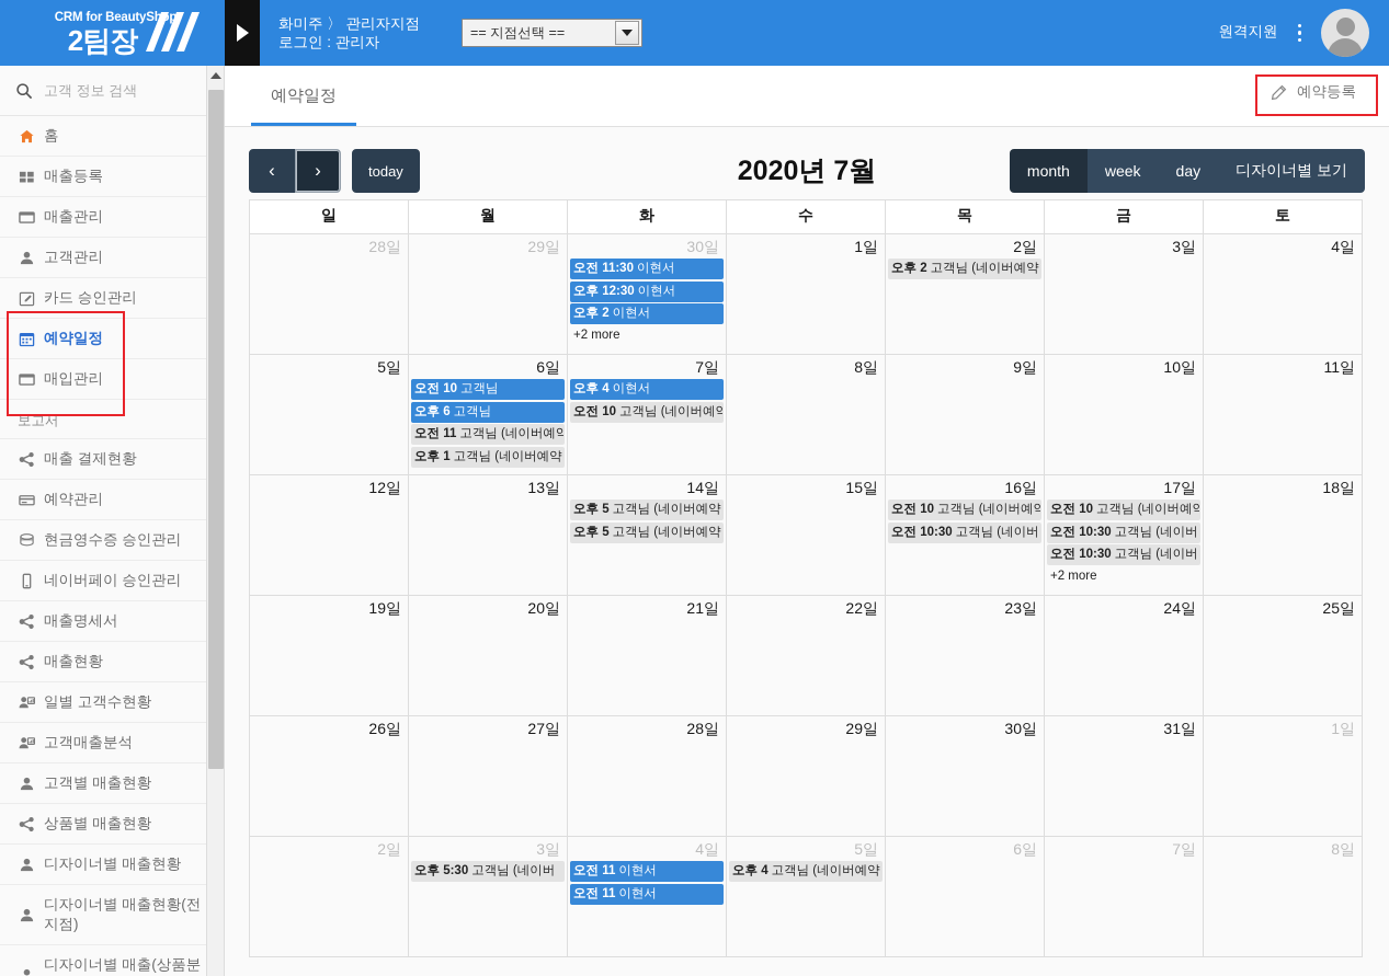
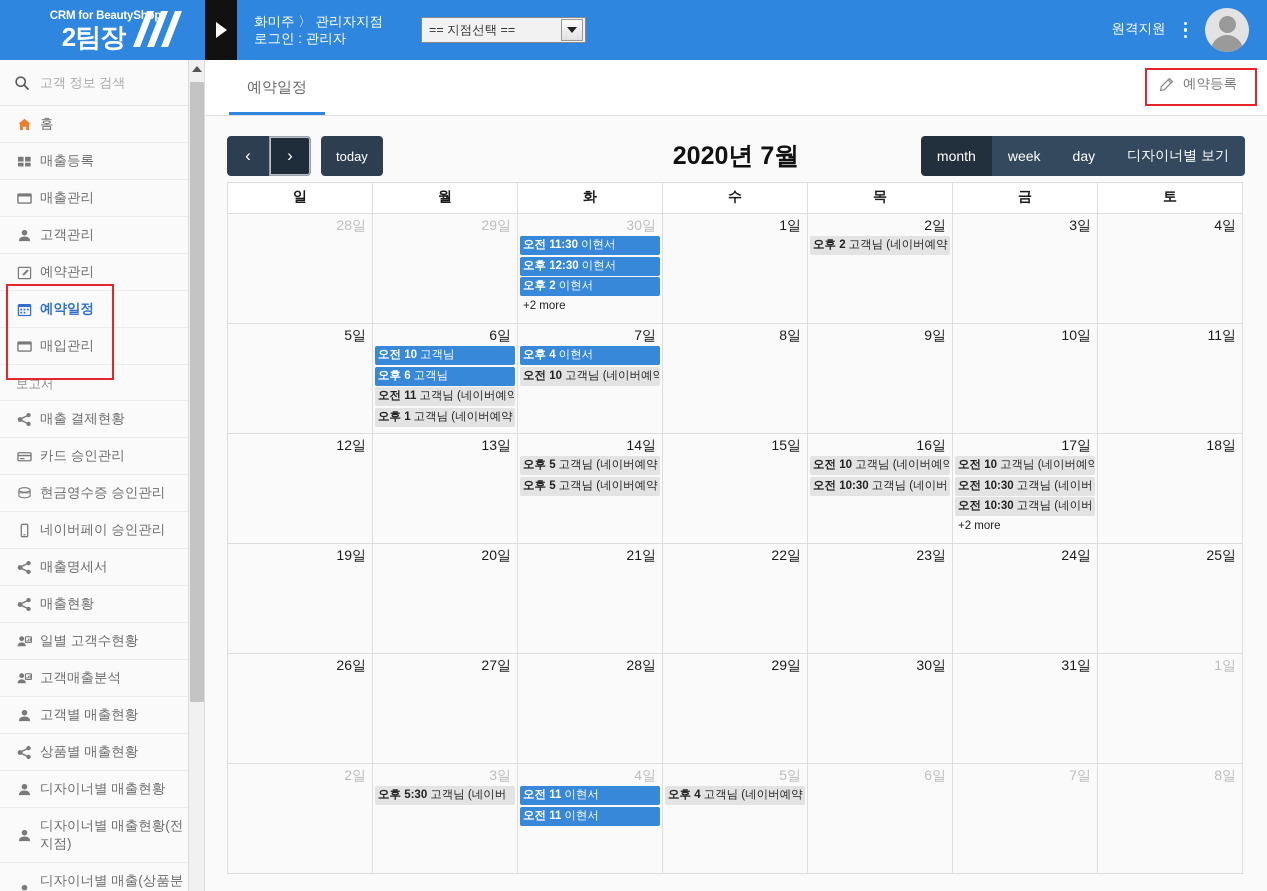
  CRM for BeautyShp
  2팀장
  화미주 〉 관리자지점
  로그인 : 관리자
  == 지점선택 ==
  원격지원
  고객 정보 검색
  홈
  매출등록
  매출관리
  고객관리
- 카드 승인관리
+ 예약관리
  예약일정
  매입관리
  보고서
  매출 결제현황
- 예약관리
+ 카드 승인관리
  현금영수증 승인관리
  네이버페이 승인관리
  매출명세서
  매출현황
  일별 고객수현황
  고객매출분석
  고객별 매출현황
  상품별 매출현황
  디자이너별 매출현황
  디자이너별 매출현황(전지점)
  디자이너별 매출(상품분
  예약일정
  예약등록
  ‹
  ›
  today
  2020년 7월
  month
  week
  day
  디자이너별 보기
  일	월	화	수	목	금	토
  28일	29일	30일오전 11:30 이현서오후 12:30 이현서오후 2 이현서+2 more	1일	2일오후 2 고객님 (네이버예약	3일	4일
  5일	6일오전 10 고객님오후 6 고객님오전 11 고객님 (네이버예약오후 1 고객님 (네이버예약	7일오후 4 이현서오전 10 고객님 (네이버예약	8일	9일	10일	11일
  12일	13일	14일오후 5 고객님 (네이버예약오후 5 고객님 (네이버예약	15일	16일오전 10 고객님 (네이버예약오전 10:30 고객님 (네이버	17일오전 10 고객님 (네이버예약오전 10:30 고객님 (네이버오전 10:30 고객님 (네이버+2 more	18일
  19일	20일	21일	22일	23일	24일	25일
  26일	27일	28일	29일	30일	31일	1일
  2일	3일오후 5:30 고객님 (네이버	4일오전 11 이현서오전 11 이현서	5일오후 4 고객님 (네이버예약	6일	7일	8일
